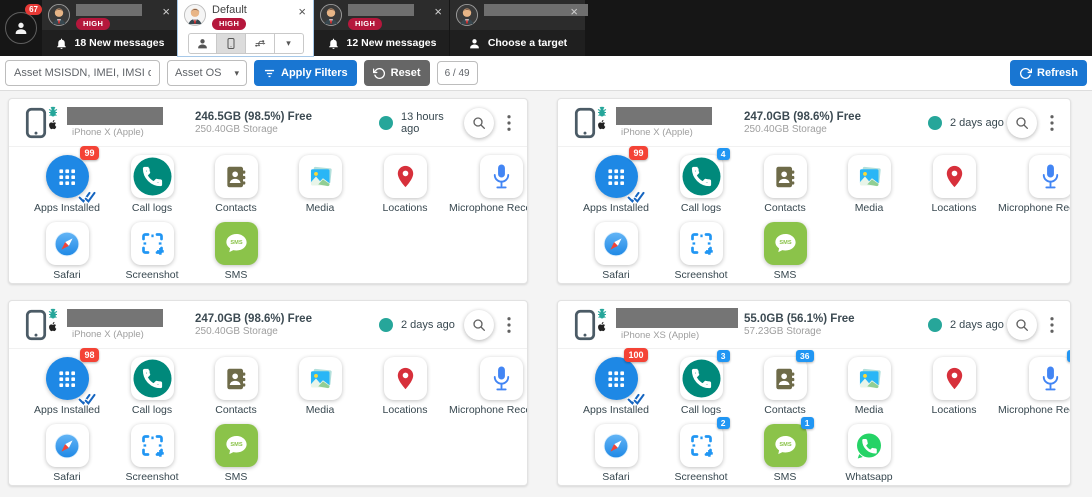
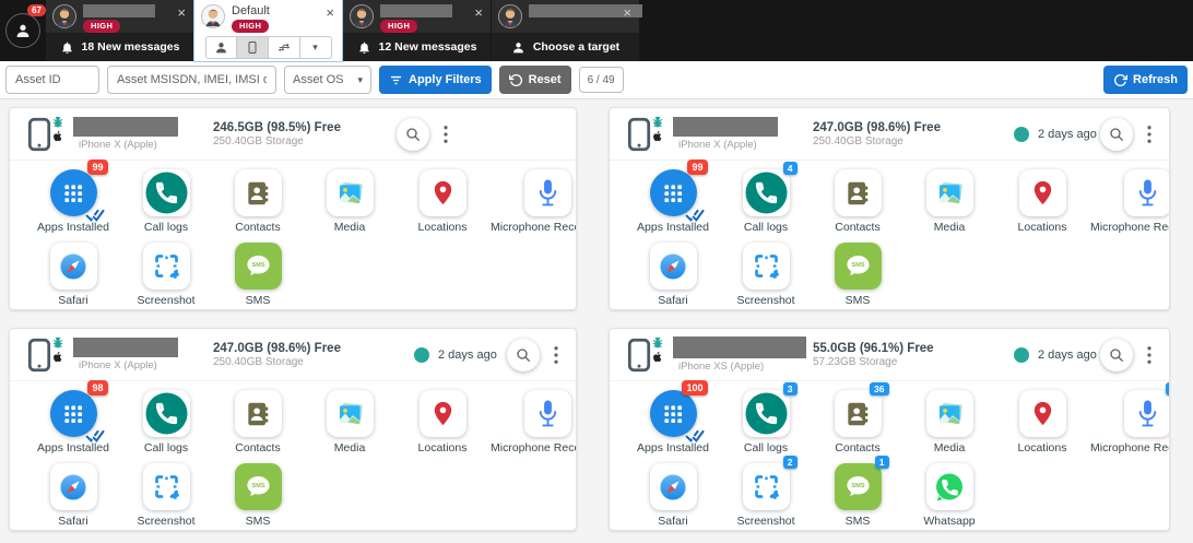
  67
  HIGH
  ×
  18 New messages
  Default
  HIGH
  ×
  ▾
  HIGH
  ×
  12 New messages
  ×
  Choose a target
+ Asset ID
  Asset MSISDN, IMEI, IMSI o
  Asset OS
  ▾
  Apply Filters
  Reset
  6 / 49
  Refresh
  iPhone X (Apple)
  246.5GB (98.5%) Free
  250.40GB Storage
- 13 hours ago
  99
  Apps Installed
  Call logs
  Contacts
  Media
  Locations
  Safari
  Screenshot
  SMS
  iPhone X (Apple)
  247.0GB (98.6%) Free
  250.40GB Storage
  2 days ago
  99
  Apps Installed
  4
  Call logs
  Contacts
  Media
  Locations
  Safari
  Screenshot
  SMS
  iPhone X (Apple)
  247.0GB (98.6%) Free
  250.40GB Storage
  2 days ago
  98
  Apps Installed
  Call logs
  Contacts
  Media
  Locations
  Safari
  Screenshot
  SMS
  iPhone XS (Apple)
- 55.0GB (56.1%) Free
+ 55.0GB (96.1%) Free
  57.23GB Storage
  2 days ago
  100
  Apps Installed
  3
  Call logs
  36
  Contacts
  Media
  Locations
  Safari
  2
  Screenshot
  1
  SMS
  Whatsapp
